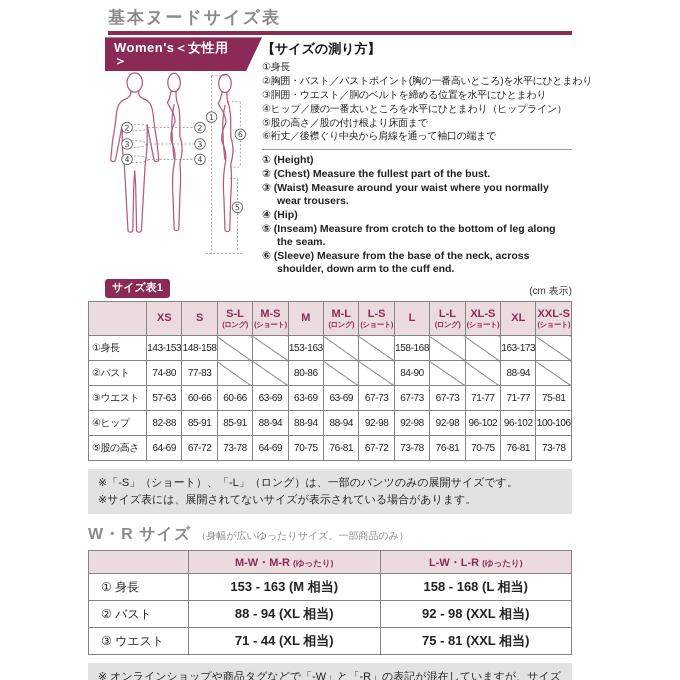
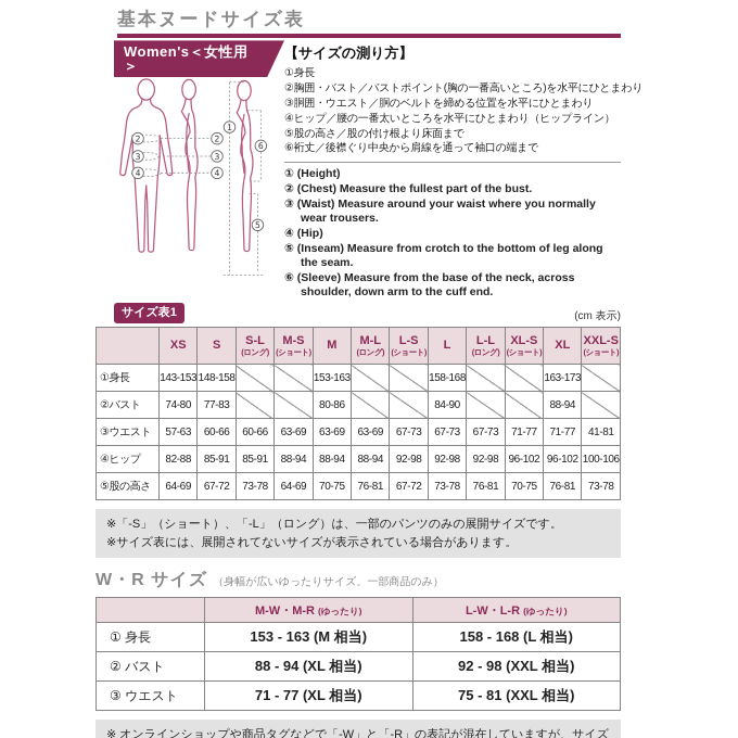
  基本ヌードサイズ表
  Women's＜女性用＞
  2
  3
  4
  2
  3
  4
  1
  6
  5
  【サイズの測り方】
  ①身長
  ②胸囲・バスト／バストポイント(胸の一番高いところ)を水平にひとまわり
  ③胴囲・ウエスト／胴のベルトを締める位置を水平にひとまわり
  ④ヒップ／腰の一番太いところを水平にひとまわり（ヒップライン）
  ⑤股の高さ／股の付け根より床面まで
  ⑥裄丈／後襟ぐり中央から肩線を通って袖口の端まで
  ① (Height)
  ② (Chest) Measure the fullest part of the bust.
  ③ (Waist) Measure around your waist where you normally wear trousers.
  ④ (Hip)
  ⑤ (Inseam) Measure from crotch to the bottom of leg along the seam.
  ⑥ (Sleeve) Measure from the base of the neck, across shoulder, down arm to the cuff end.
  サイズ表1
  (cm 表示)
  	XS	S	S-L(ロング)	M-S(ショート)	M	M-L(ロング)	L-S(ショート)	L	L-L(ロング)	XL-S(ショート)	XL	XXL-S(ショート)
  ①身長	143-153	148-158			153-163			158-168			163-173
  ②バスト	74-80	77-83			80-86			84-90			88-94
- ③ウエスト	57-63	60-66	60-66	63-69	63-69	63-69	67-73	67-73	67-73	71-77	71-77	75-81
+ ③ウエスト	57-63	60-66	60-66	63-69	63-69	63-69	67-73	67-73	67-73	71-77	71-77	41-81
  ④ヒップ	82-88	85-91	85-91	88-94	88-94	88-94	92-98	92-98	92-98	96-102	96-102	100-106
  ⑤股の高さ	64-69	67-72	73-78	64-69	70-75	76-81	67-72	73-78	76-81	70-75	76-81	73-78
  ※「-S」（ショート）、「-L」（ロング）は、一部のパンツのみの展開サイズです。
  ※サイズ表には、展開されてないサイズが表示されている場合があります。
  W・R サイズ
  （身幅が広いゆったりサイズ。一部商品のみ）
  	M-W・M-R (ゆったり)	L-W・L-R (ゆったり)
  ① 身長	153 - 163 (M 相当)	158 - 168 (L 相当)
  ② バスト	88 - 94 (XL 相当)	92 - 98 (XXL 相当)
- ③ ウエスト	71 - 44 (XL 相当)	75 - 81 (XXL 相当)
+ ③ ウエスト	71 - 77 (XL 相当)	75 - 81 (XXL 相当)
  ※ オンラインショップや商品タグなどで「-W」と「-R」の表記が混在していますが、サイズ
